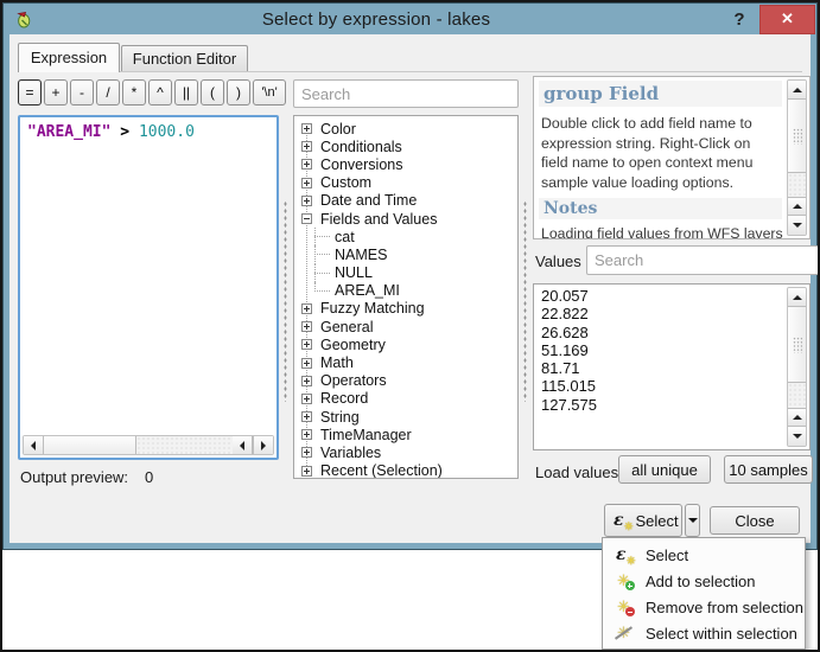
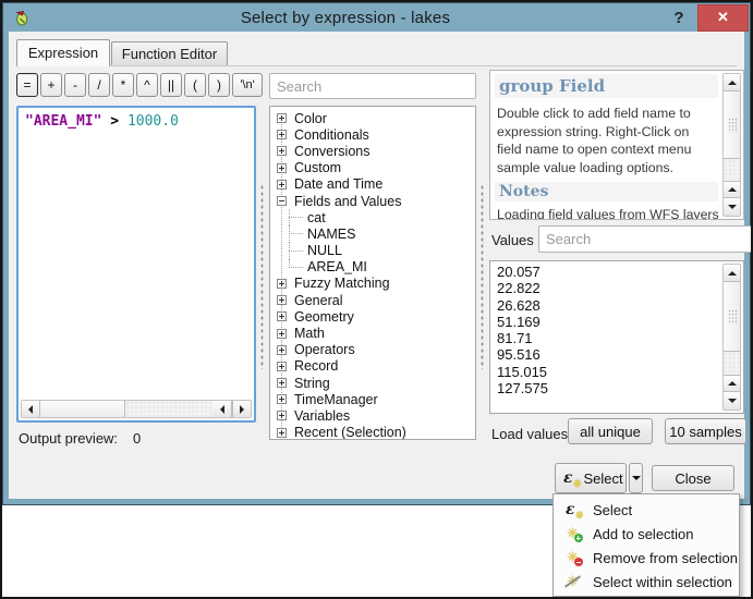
  Select by expression - lakes
  ?
  ✕
  Expression
  Function Editor
  =
  +
  -
  /
  *
  ^
  ||
  (
  )
  '\n'
  "AREA_MI" > 1000.0
  Output preview: 0
  Search
  Color
  Conditionals
  Conversions
  Custom
  Date and Time
  Fields and Values
  cat
  NAMES
  NULL
  AREA_MI
  Fuzzy Matching
  General
  Geometry
  Math
  Operators
  Record
  String
  TimeManager
  Variables
  Recent (Selection)
  group Field
  Double click to add field name to expression string. Right-Click on field name to open context menu sample value loading options.
  Notes
  Loading field values from WFS layers
  Values
  Search
  20.057
  22.822
  26.628
  51.169
  81.71
+ 95.516
  115.015
  127.575
  Load values
  all unique
  10 samples
  ε
  ✳
  Select
  Close
  ε
  ✳
  Select
  ✳
  Add to selection
  ✳
  Remove from selection
  ✳
  Select within selection
